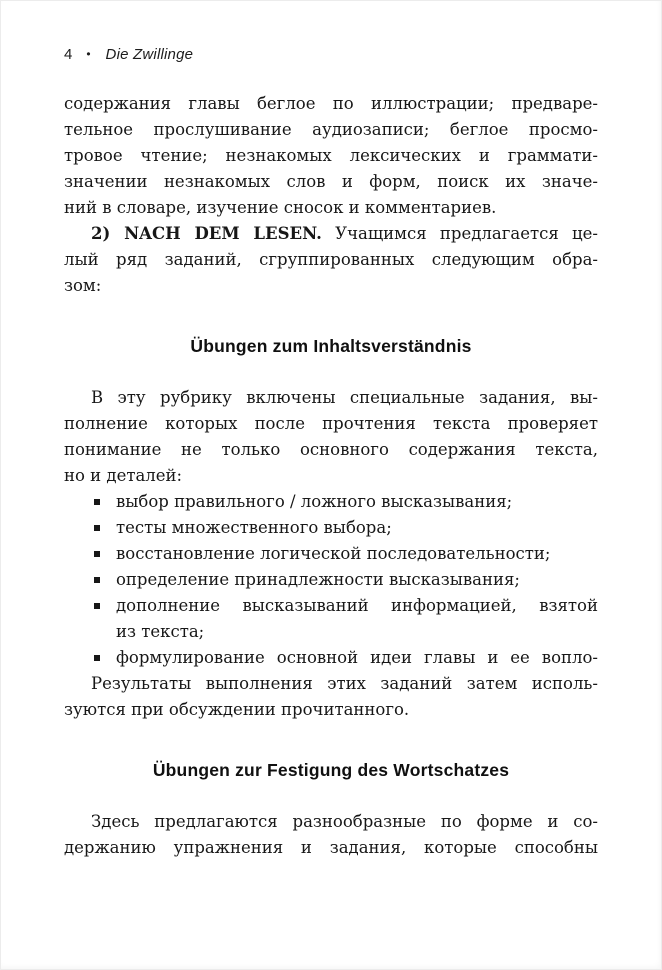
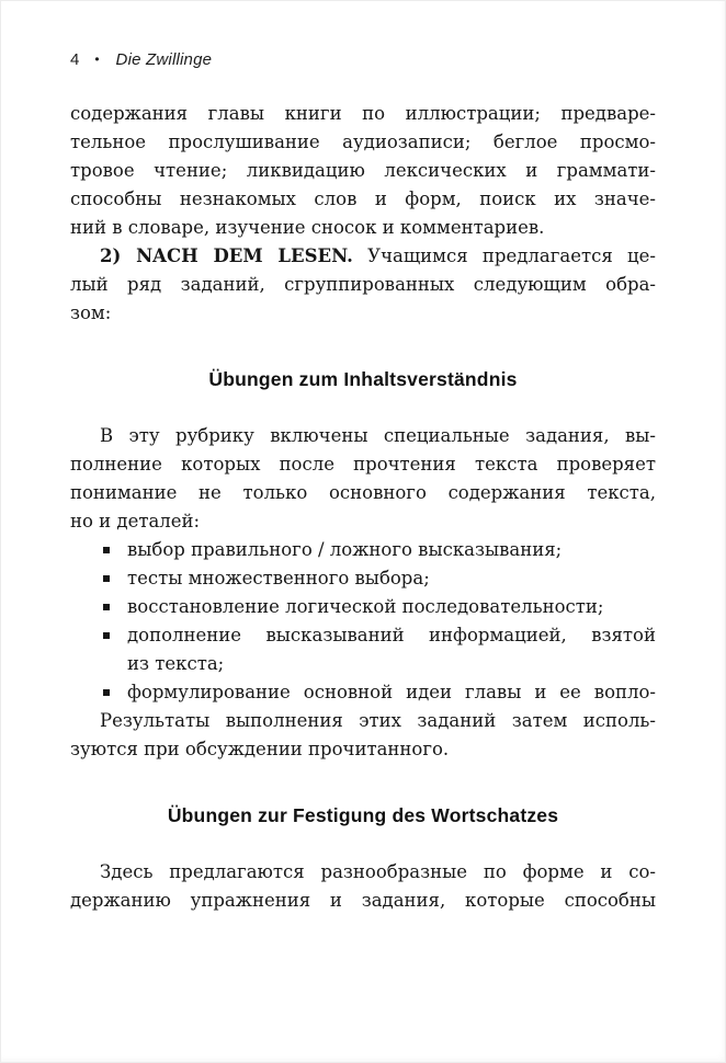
  4
  •
  Die Zwillinge
- содержания главы беглое по иллюстрации; предваре-
+ содержания главы книги по иллюстрации; предваре-
  тельное прослушивание аудиозаписи; беглое просмо-
- тровое чтение; незнакомых лексических и граммати-
+ тровое чтение; ликвидацию лексических и граммати-
- значении незнакомых слов и форм, поиск их значе-
+ способны незнакомых слов и форм, поиск их значе-
  ний в словаре, изучение сносок и комментариев.
  2) NACH DEM LESEN. Учащимся предлагается це-
  лый ряд заданий, сгруппированных следующим обра-
  зом:
  Übungen zum Inhaltsverständnis
  В эту рубрику включены специальные задания, вы-
  полнение которых после прочтения текста проверяет
  понимание не только основного содержания текста,
  но и деталей:
  выбор правильного / ложного высказывания;
  тесты множественного выбора;
  восстановление логической последовательности;
- определение принадлежности высказывания;
  дополнение высказываний информацией, взятой
  из текста;
  формулирование основной идеи главы и ее вопло-
  Результаты выполнения этих заданий затем исполь-
  зуются при обсуждении прочитанного.
  Übungen zur Festigung des Wortschatzes
  Здесь предлагаются разнообразные по форме и со-
  держанию упражнения и задания, которые способны
